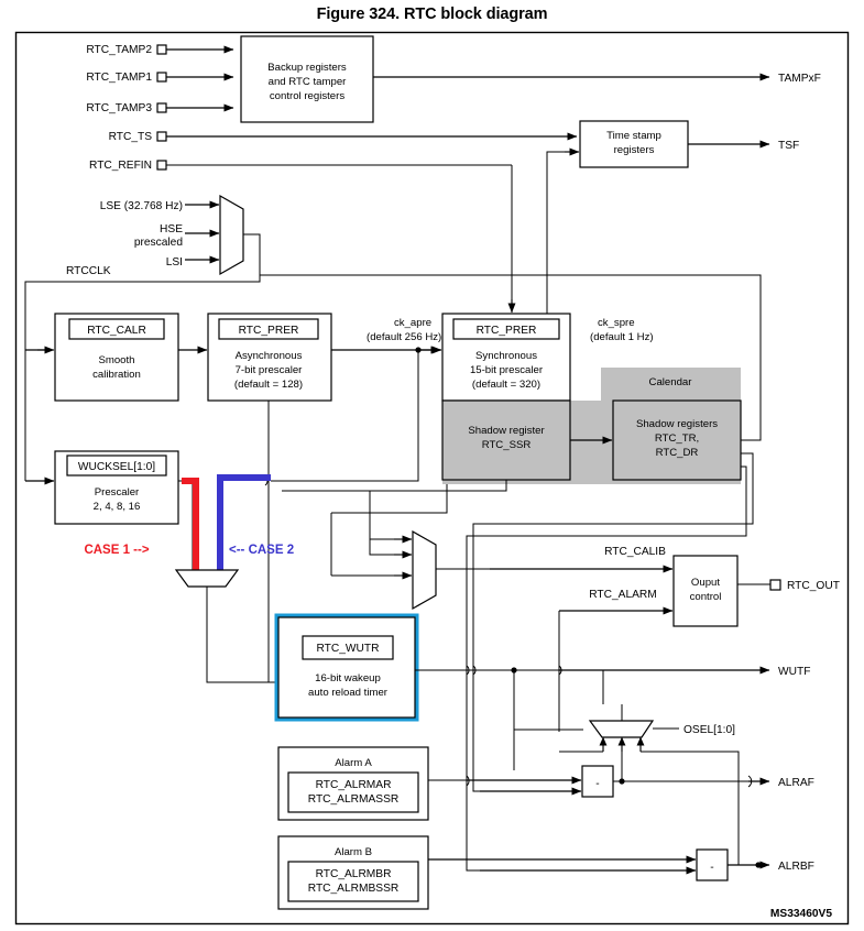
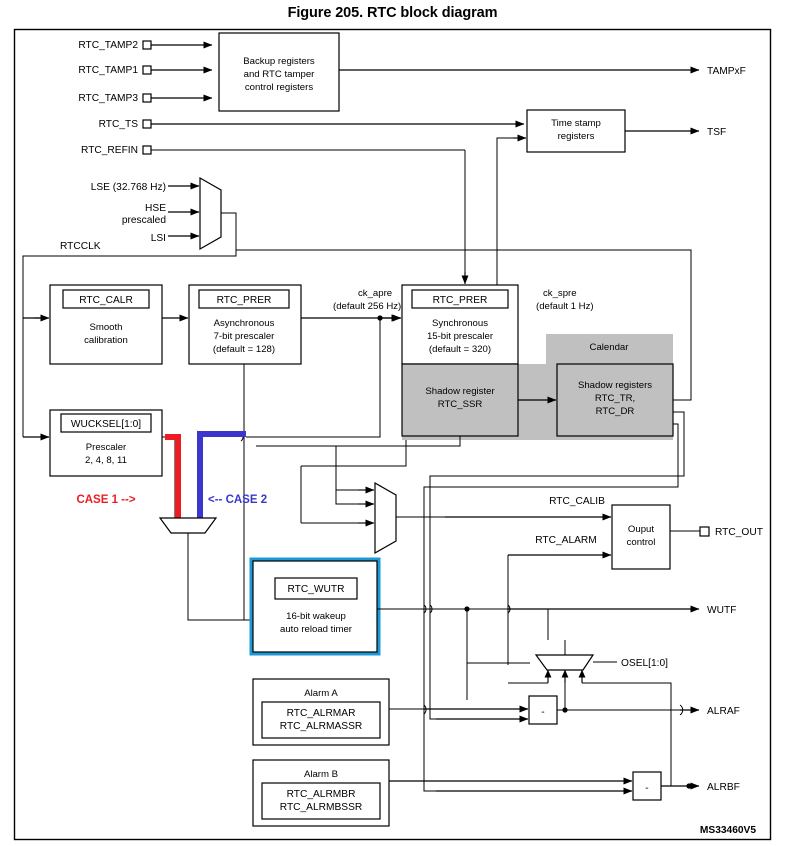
- Figure 324. RTC block diagram
+ Figure 205. RTC block diagram
  RTC_TAMP2
  RTC_TAMP1
  RTC_TAMP3
  RTC_TS
  RTC_REFIN
  Backup registers
  and RTC tamper
  control registers
  TAMPxF
  Time stamp
  registers
  TSF
  LSE (32.768 Hz)
  HSE
  prescaled
  LSI
  RTCCLK
  RTC_CALR
  Smooth
  calibration
  RTC_PRER
  Asynchronous
  7-bit prescaler
  (default = 128)
  ck_apre
  (default 256 Hz)
  WUCKSEL[1:0]
  Prescaler
- 2, 4, 8, 16
+ 2, 4, 8, 11
  CASE 1 -->
  <-- CASE 2
  RTC_PRER
  Synchronous
  15-bit prescaler
  (default = 320)
  ck_spre
  (default 1 Hz)
  Calendar
  Shadow register
  RTC_SSR
  Shadow registers
  RTC_TR,
  RTC_DR
  RTC_CALIB
  RTC_ALARM
  Ouput
  control
  RTC_OUT
  RTC_WUTR
  16-bit wakeup
  auto reload timer
  WUTF
  OSEL[1:0]
  Alarm A
  RTC_ALRMAR
  RTC_ALRMASSR
  -
  ALRAF
  Alarm B
  RTC_ALRMBR
  RTC_ALRMBSSR
  -
  ALRBF
  MS33460V5
